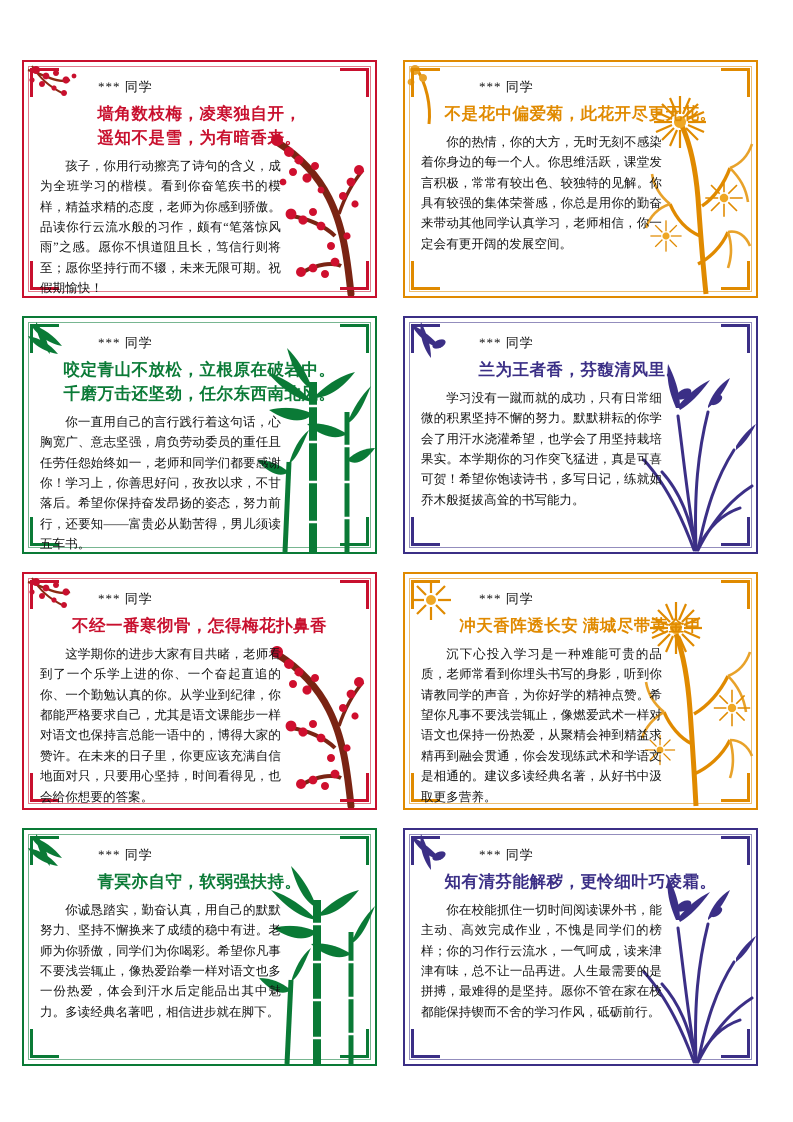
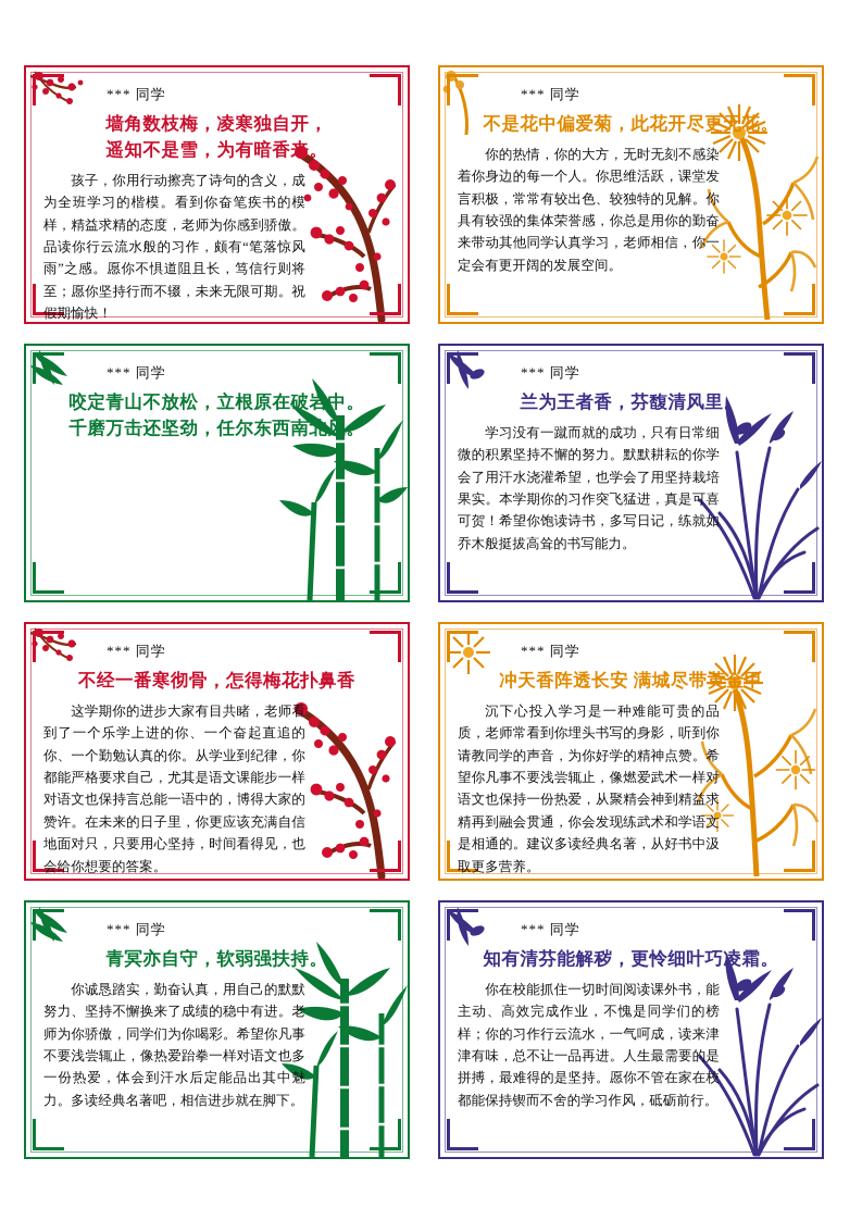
  *** 同学
  墙角数枝梅，凌寒独自开，
  遥知不是雪，为有暗香来。
  孩子，你用行动擦亮了诗句的含义，成为全班学习的楷模。看到你奋笔疾书的模样，精益求精的态度，老师为你感到骄傲。品读你行云流水般的习作，颇有“笔落惊风雨”之感。愿你不惧道阻且长，笃信行则将至；愿你坚持行而不辍，未来无限可期。祝假期愉快！
  *** 同学
  不是花中偏爱菊，此花开尽更无花。
  你的热情，你的大方，无时无刻不感染着你身边的每一个人。你思维活跃，课堂发言积极，常常有较出色、较独特的见解。你具有较强的集体荣誉感，你总是用你的勤奋来带动其他同学认真学习，老师相信，你一定会有更开阔的发展空间。
  *** 同学
  咬定青山不放松，立根原在破岩中。
  千磨万击还坚劲，任尔东西南北风。
- 你一直用自己的言行践行着这句话，心胸宽广、意志坚强，肩负劳动委员的重任且任劳任怨始终如一，老师和同学们都要感谢你！学习上，你善思好问，孜孜以求，不甘落后。希望你保持奋发昂扬的姿态，努力前行，还要知——富贵必从勤苦得，男儿须读五车书。
  *** 同学
  兰为王者香，芬馥清风里。
  学习没有一蹴而就的成功，只有日常细微的积累坚持不懈的努力。默默耕耘的你学会了用汗水浇灌希望，也学会了用坚持栽培果实。本学期你的习作突飞猛进，真是可喜可贺！希望你饱读诗书，多写日记，练就如乔木般挺拔高耸的书写能力。
  *** 同学
  不经一番寒彻骨，怎得梅花扑鼻香
  这学期你的进步大家有目共睹，老师看到了一个乐学上进的你、一个奋起直追的你、一个勤勉认真的你。从学业到纪律，你都能严格要求自己，尤其是语文课能步一样对语文也保持言总能一语中的，博得大家的赞许。在未来的日子里，你更应该充满自信地面对只，只要用心坚持，时间看得见，也会给你想要的答案。
  *** 同学
  冲天香阵透长安 满城尽带黄金甲
  沉下心投入学习是一种难能可贵的品质，老师常看到你埋头书写的身影，听到你请教同学的声音，为你好学的精神点赞。希望你凡事不要浅尝辄止，像燃爱武术一样对语文也保持一份热爱，从聚精会神到精益求精再到融会贯通，你会发现练武术和学语文是相通的。建议多读经典名著，从好书中汲取更多营养。
  *** 同学
  青冥亦自守，软弱强扶持。
  你诚恳踏实，勤奋认真，用自己的默默努力、坚持不懈换来了成绩的稳中有进。老师为你骄傲，同学们为你喝彩。希望你凡事不要浅尝辄止，像热爱跆拳一样对语文也多一份热爱，体会到汗水后定能品出其中魅力。多读经典名著吧，相信进步就在脚下。
  *** 同学
  知有清芬能解秽，更怜细叶巧凌霜。
  你在校能抓住一切时间阅读课外书，能主动、高效完成作业，不愧是同学们的榜样；你的习作行云流水，一气呵成，读来津津有味，总不让一品再进。人生最需要的是拼搏，最难得的是坚持。愿你不管在家在校都能保持锲而不舍的学习作风，砥砺前行。
